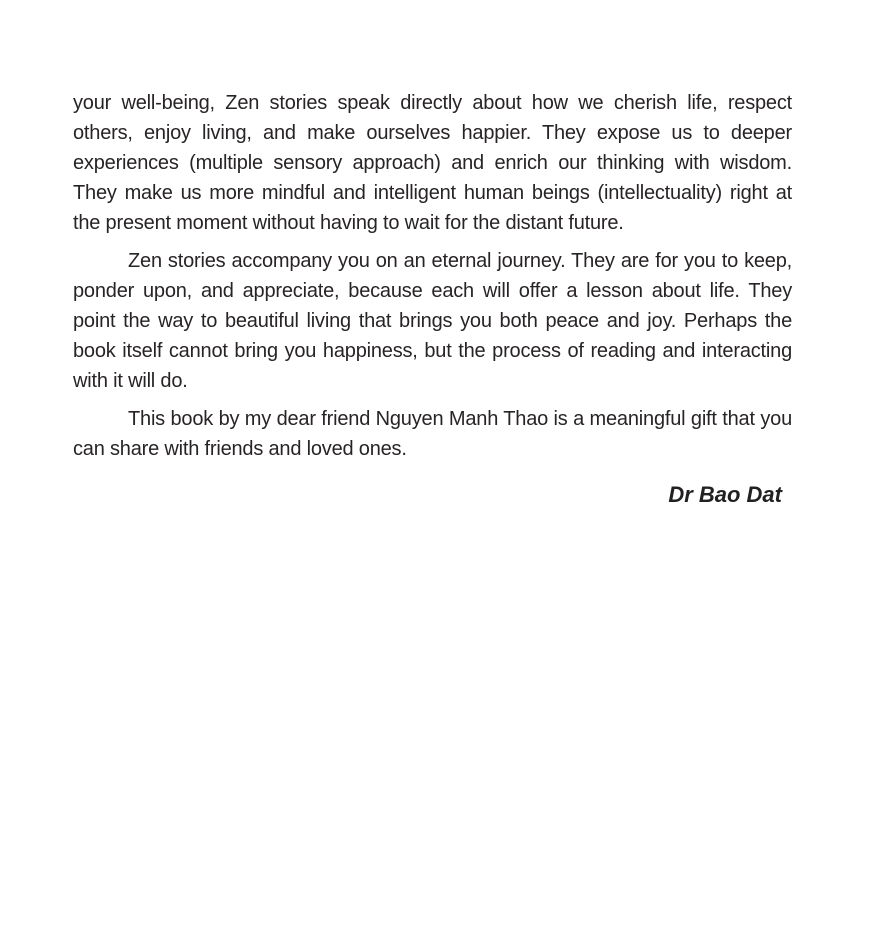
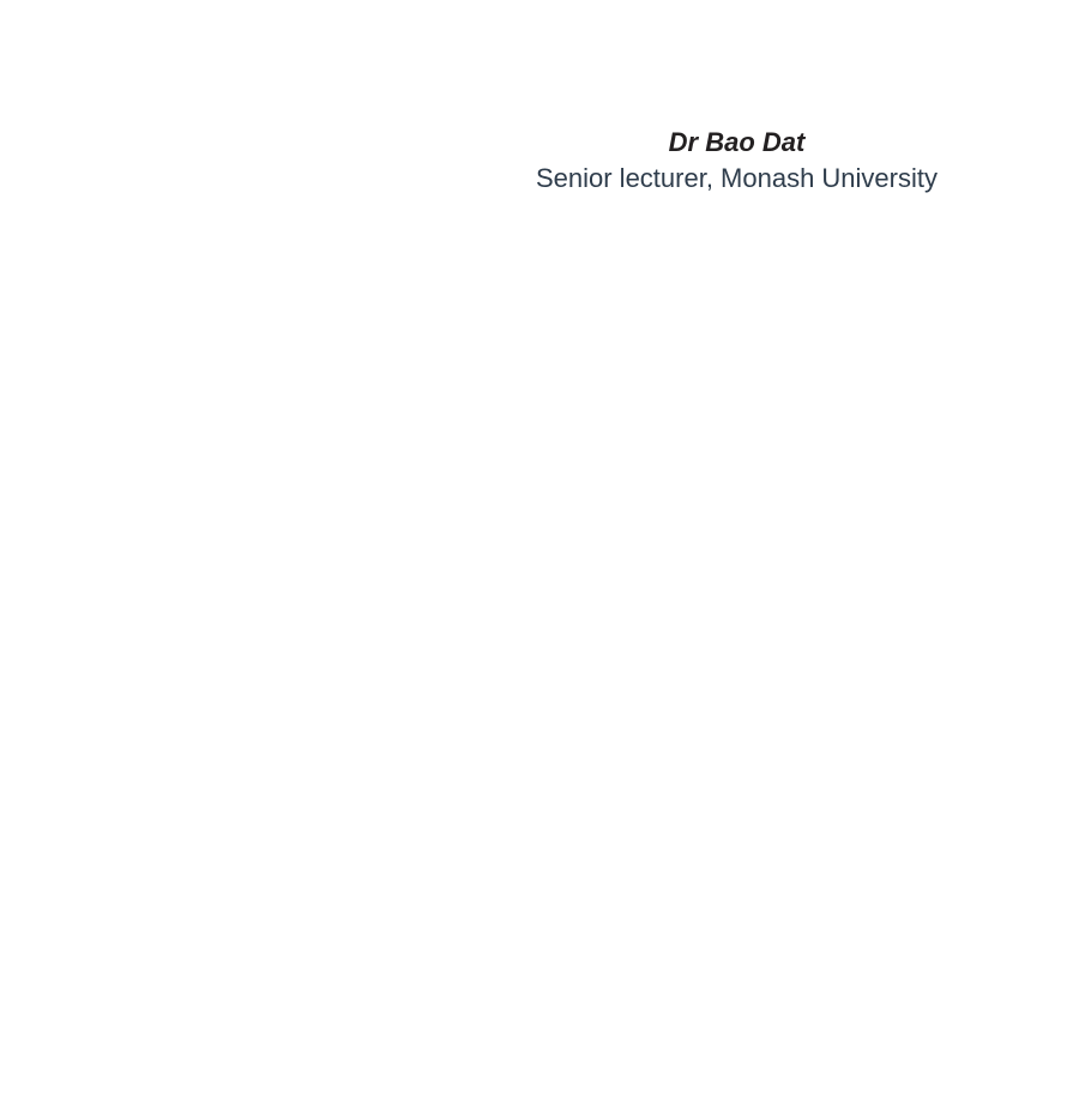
- your well-being, Zen stories speak directly about how we cherish life, respect others, enjoy living, and make ourselves happier. They expose us to deeper experiences (multiple sensory approach) and enrich our thinking with wisdom. They make us more mindful and intelligent human beings (intellectuality) right at the present moment without having to wait for the distant future.
- Zen stories accompany you on an eternal journey. They are for you to keep, ponder upon, and appreciate, because each will offer a lesson about life. They point the way to beautiful living that brings you both peace and joy. Perhaps the book itself cannot bring you happiness, but the process of reading and interacting with it will do.
- This book by my dear friend Nguyen Manh Thao is a meaningful gift that you can share with friends and loved ones.
  Dr Bao Dat
+ Senior lecturer, Monash University
